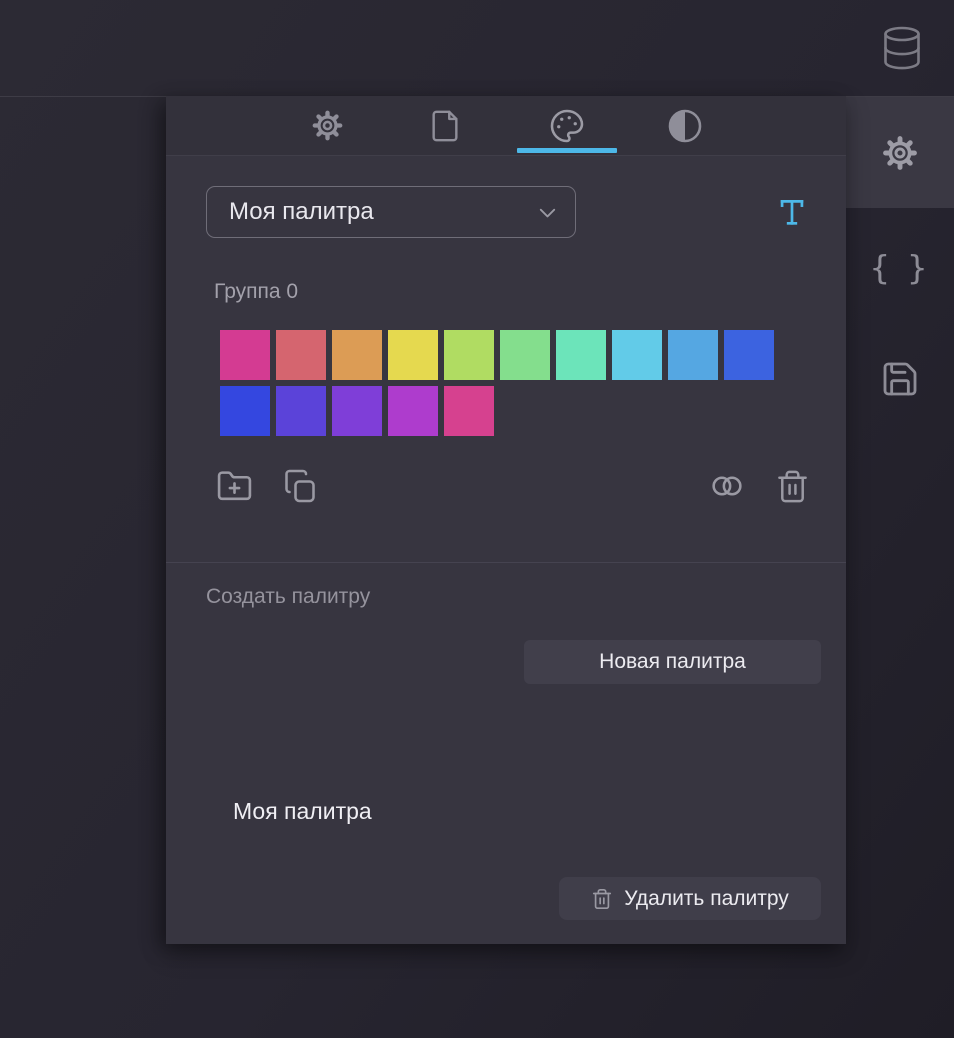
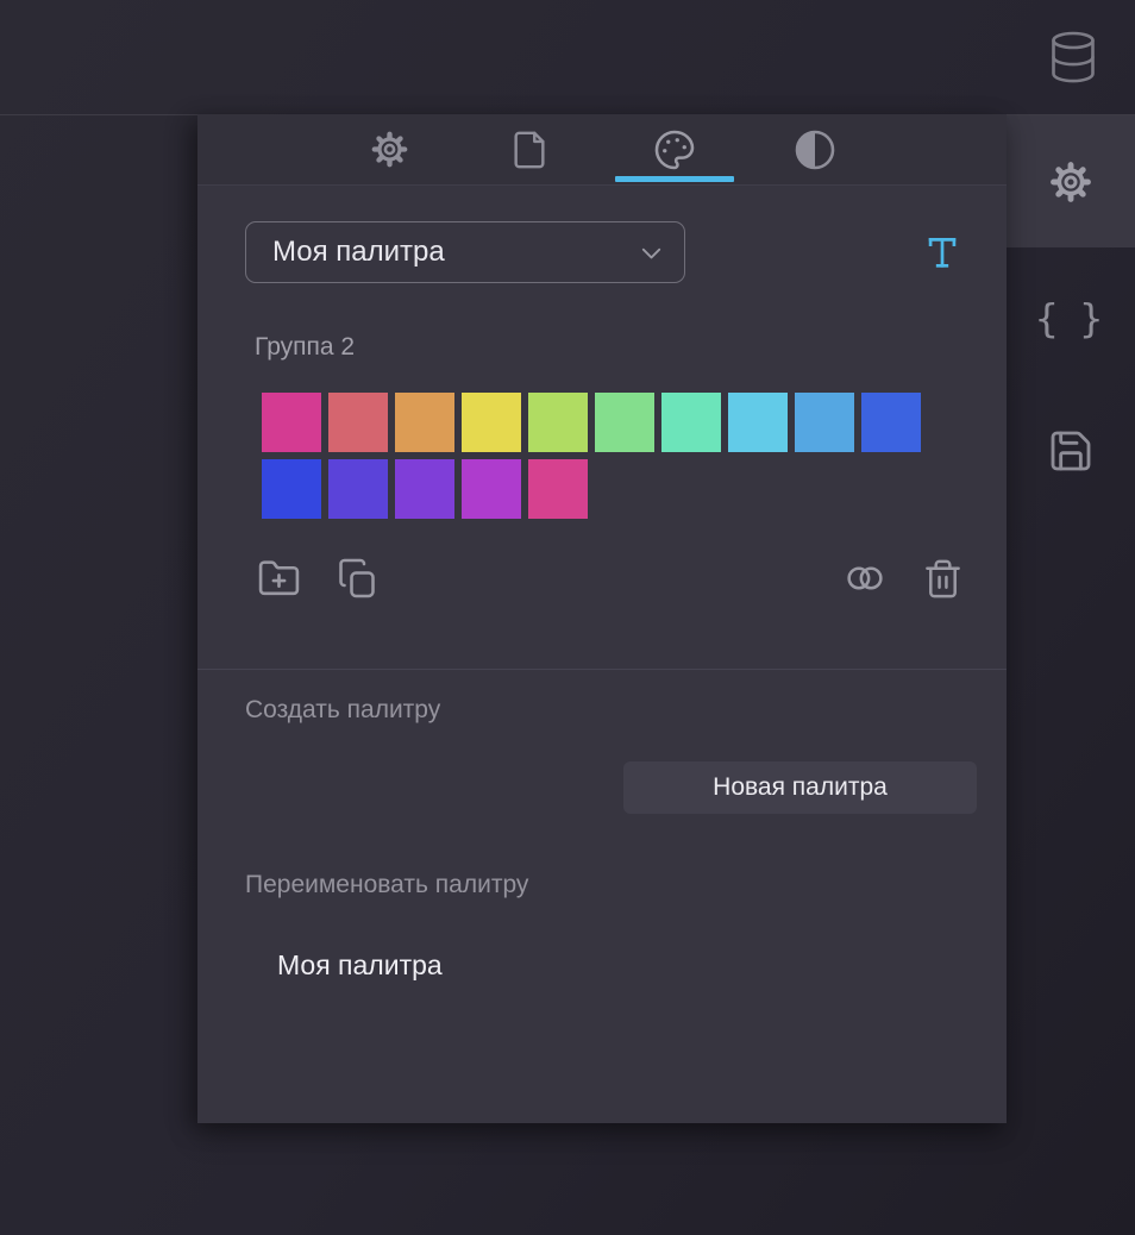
  { }
  Моя палитра
- Группа 0
+ Группа 2
  Создать палитру
  Новая палитра
+ Переименовать палитру
  Моя палитра
- Удалить палитру
